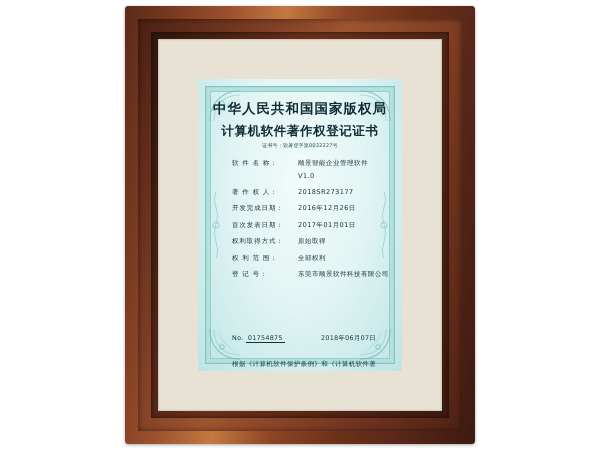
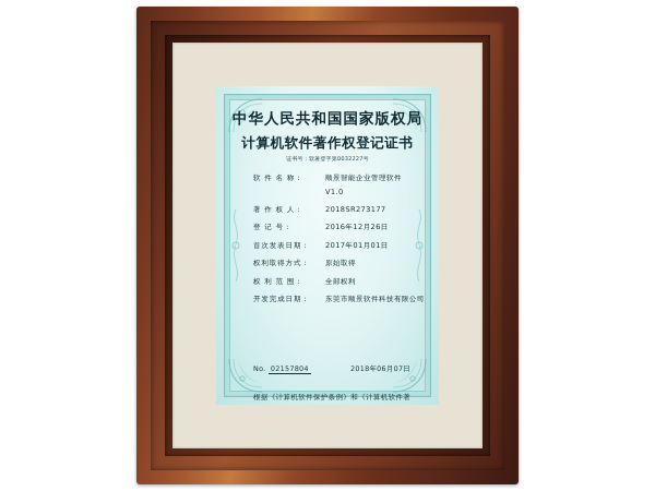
  中华人民共和国国家版权局
  计算机软件著作权登记证书
  软 件 名 称：
  顺景智能企业管理软件
  V1.0
  著 作 权 人：
  2018SR273177
- 开发完成日期：
+ 登 记 号：
  2016年12月26日
  首次发表日期：
  2017年01月01日
  权利取得方式：
  原始取得
  权 利 范 围：
  全部权利
- 登 记 号：
+ 开发完成日期：
  东莞市顺景软件科技有限公司
- No. 01754875
+ No. 02157804
  2018年06月07日
